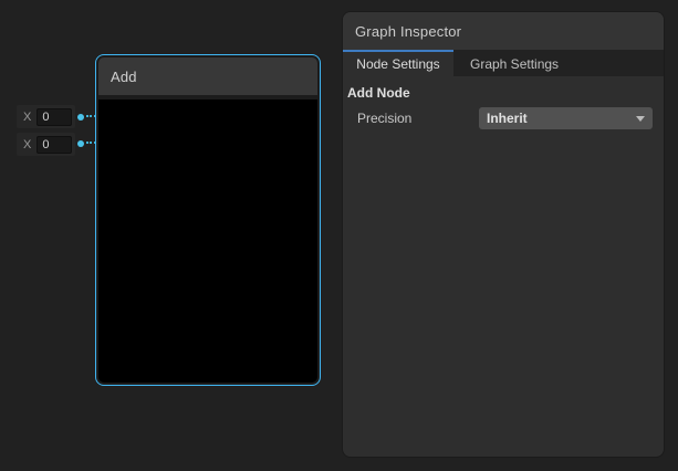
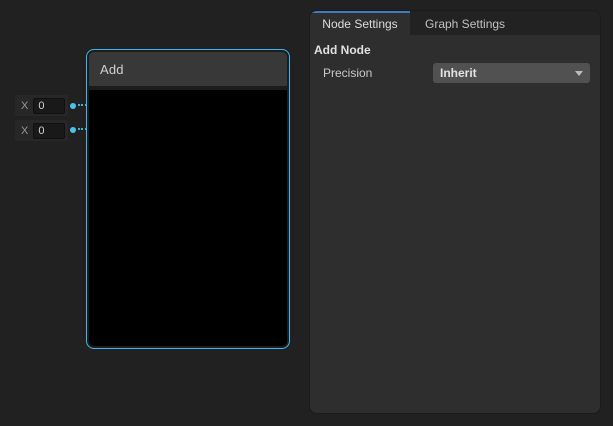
  X
  0
  X
  0
  Add
- Graph Inspector
  Node Settings
  Graph Settings
  Add Node
  Precision
  Inherit
